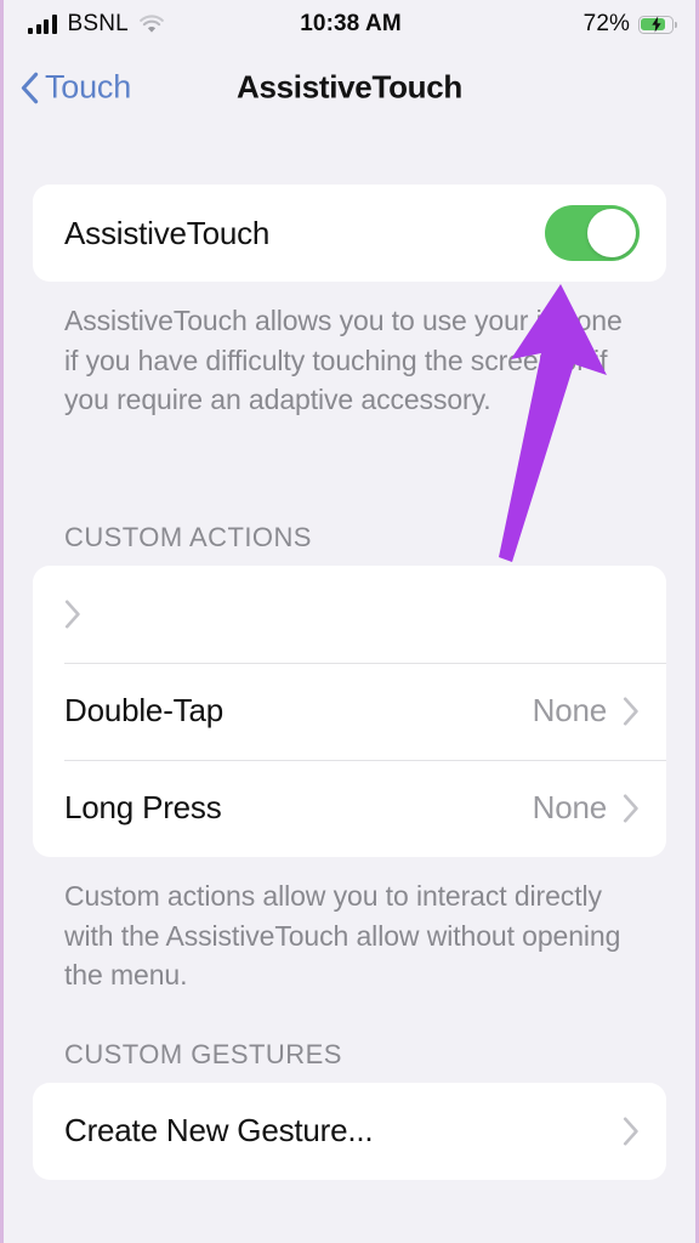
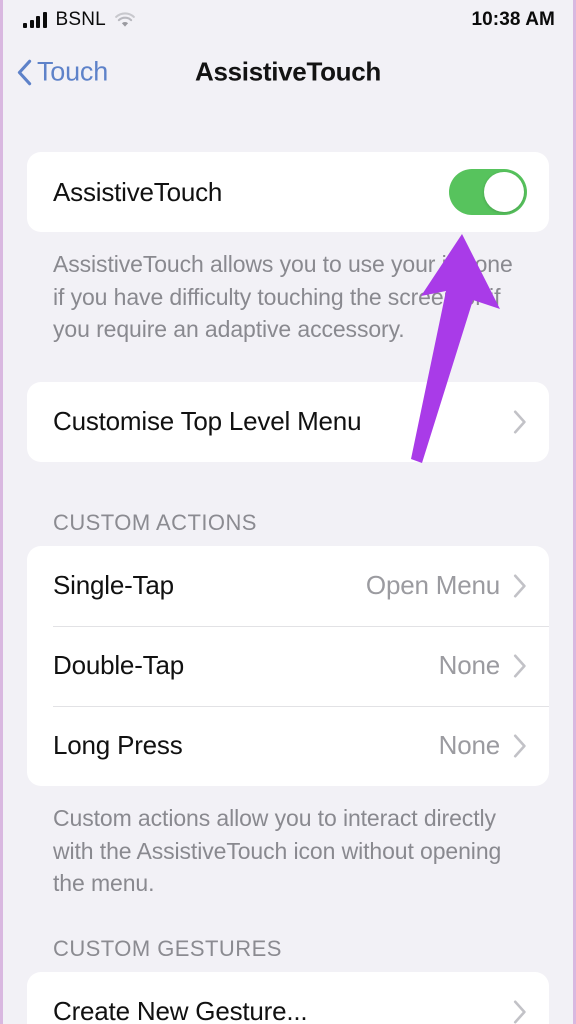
  BSNL
  10:38 AM
- 72%
  Touch
  AssistiveTouch
  AssistiveTouch
  AssistiveTouch allows you to use yourone if you have difficulty touching the screef you require an adaptive accessory.
+ Customise Top Level Menu
  CUSTOM ACTIONS
+ Single-Tap
+ Open Menu
  Double-Tap
  None
  Long Press
  None
- Custom actions allow you to interact directly with the AssistiveTouch allow without opening the menu.
+ Custom actions allow you to interact directly with the AssistiveTouch icon without opening the menu.
  CUSTOM GESTURES
  Create New Gesture...
